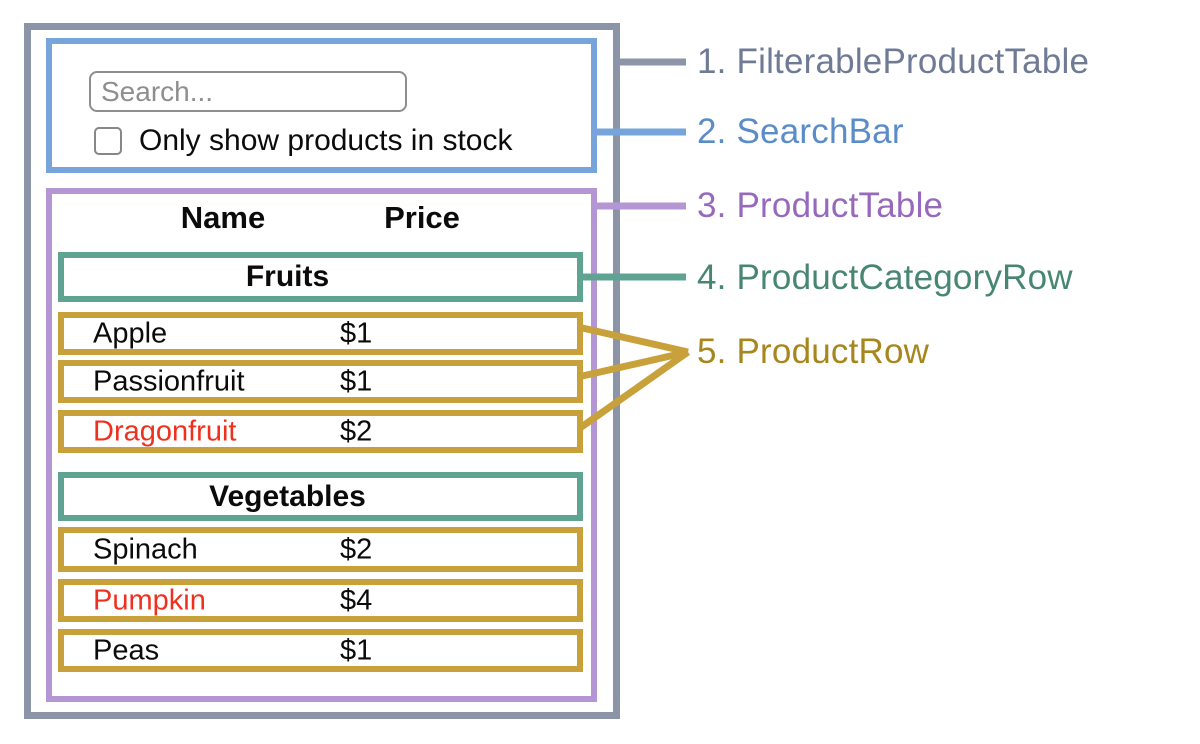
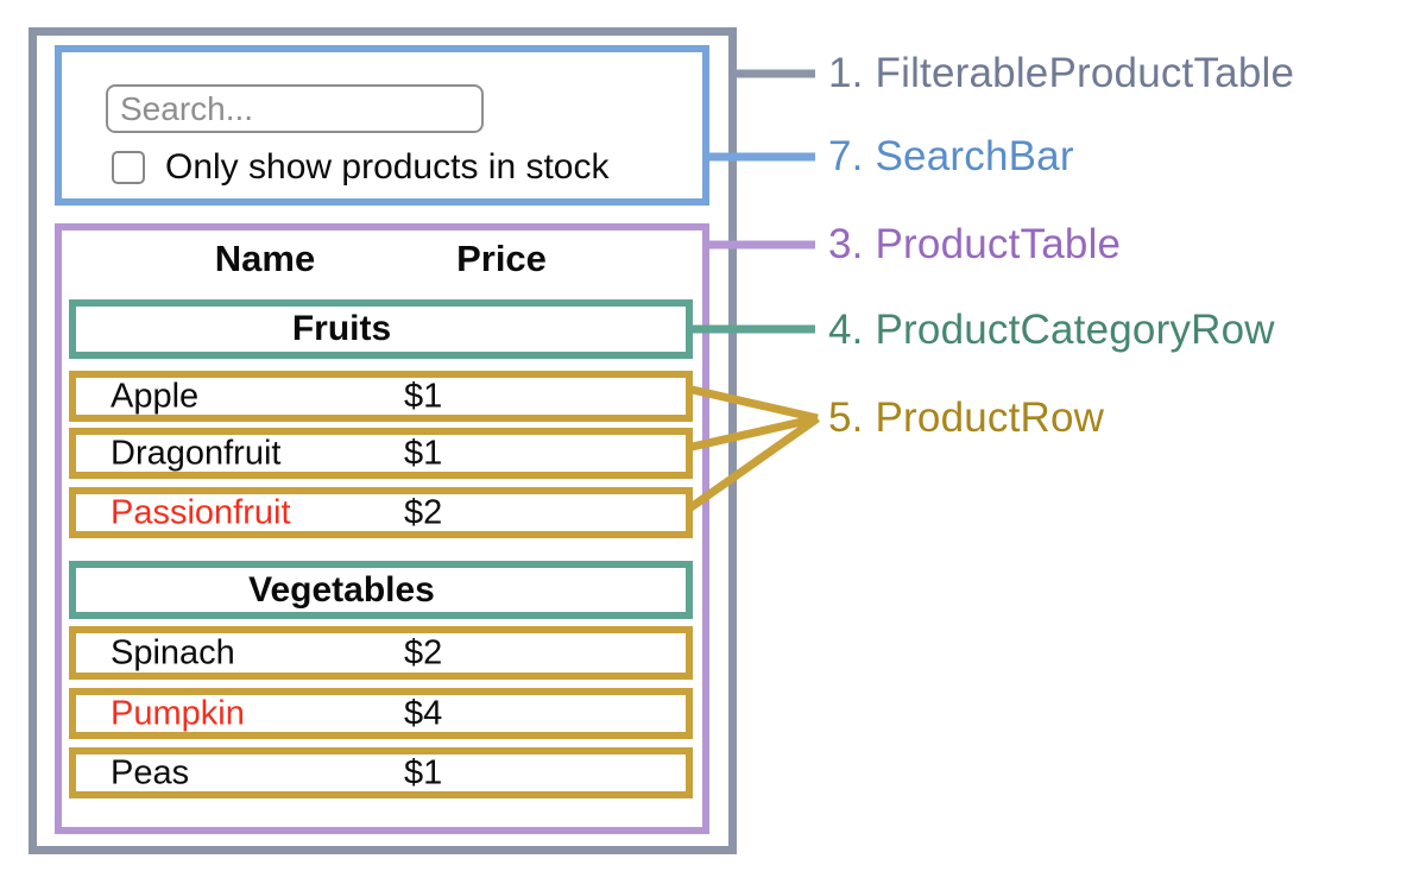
  Search...
  Only show products in stock
  Name
  Price
  Fruits
  Apple
  $1
- Passionfruit
+ Dragonfruit
  $1
- Dragonfruit
+ Passionfruit
  $2
  Vegetables
  Spinach
  $2
  Pumpkin
  $4
  Peas
  $1
  1. FilterableProductTable
- 2. SearchBar
+ 7. SearchBar
  3. ProductTable
  4. ProductCategoryRow
  5. ProductRow
